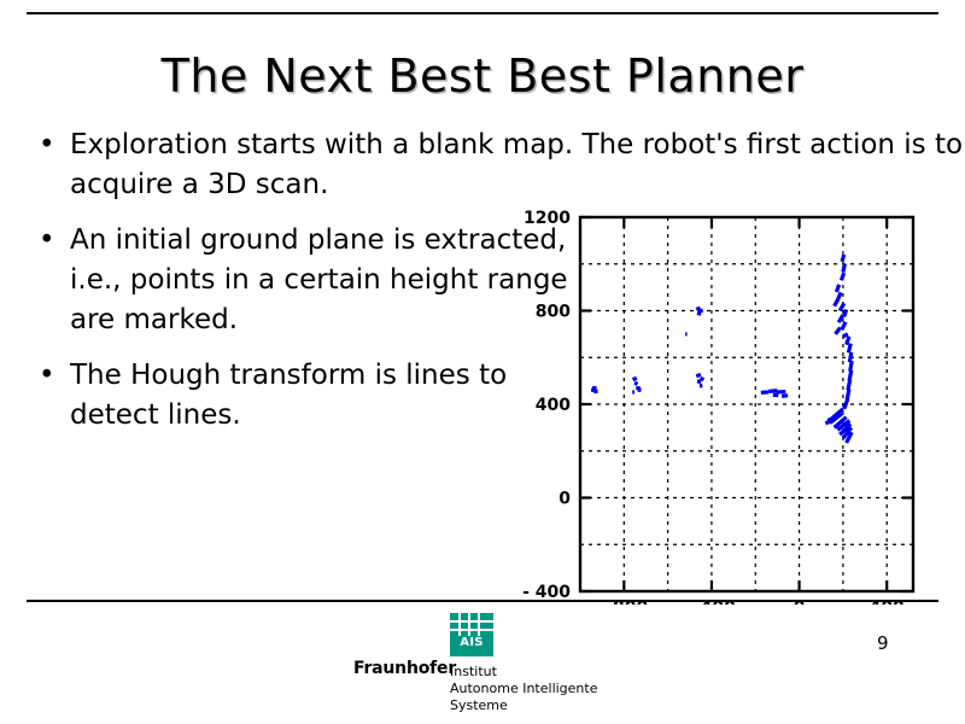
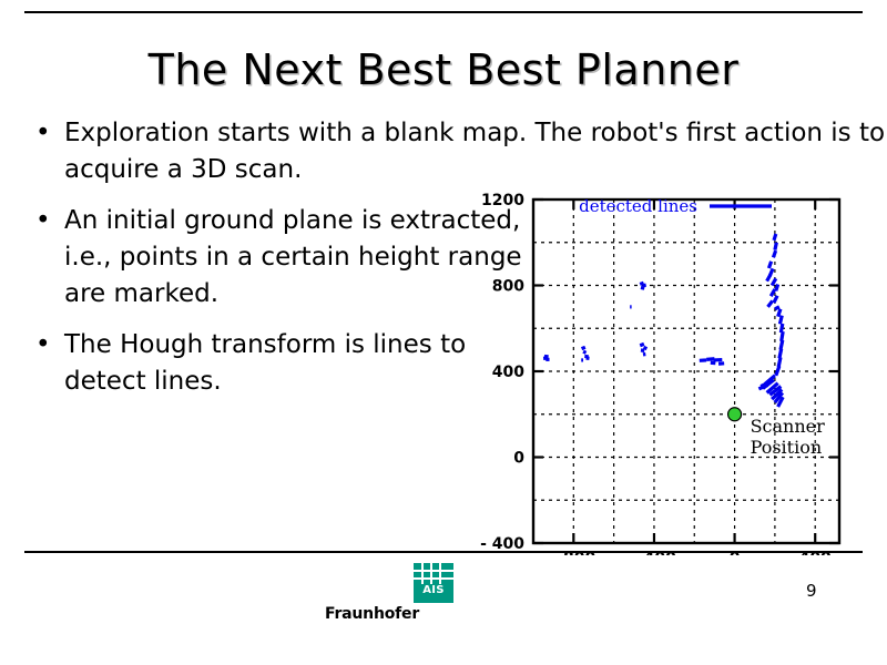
  The Next Best Best Planner
  •
  Exploration starts with a blank map. The robot's first action is to acquire a 3D scan.
  •
  An initial ground plane is extracted, i.e., points in a certain height range are marked.
  •
  The Hough transform is lines to detect lines.
  - 400
  0
  400
  800
  1200
+ detected lines
+ Scanner
+ Position
  AIS
  Fraunhofer
- Institut
- Autonome Intelligente
- Systeme
  9
